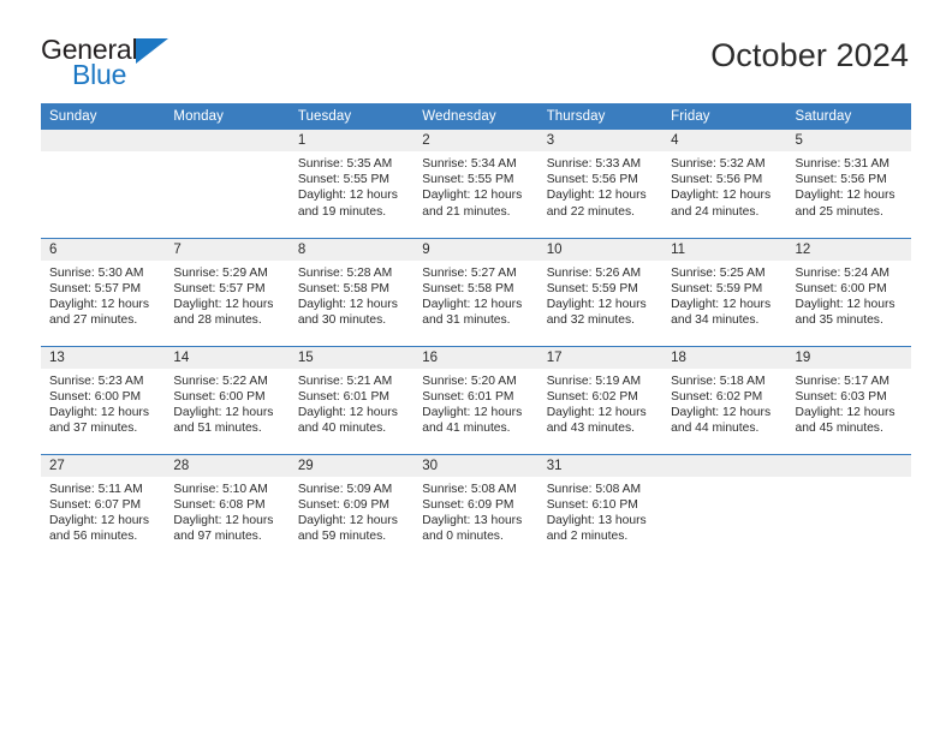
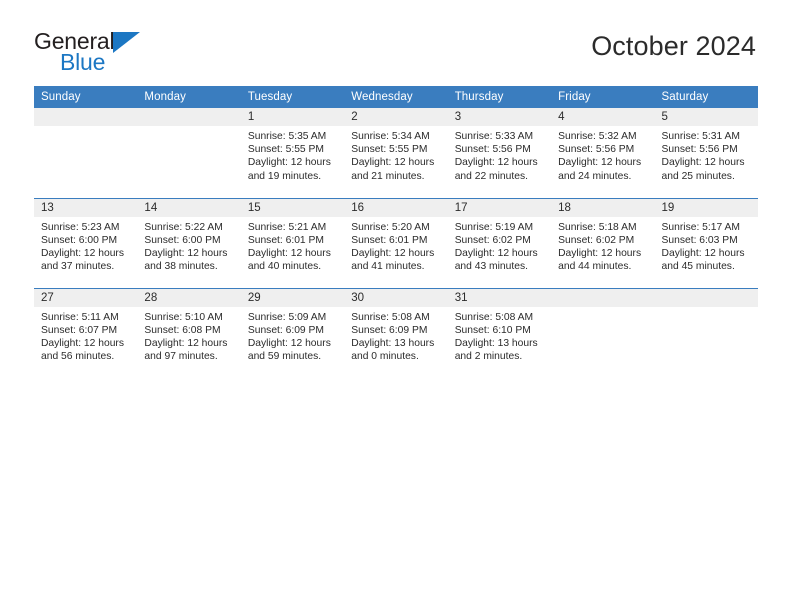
  General
  Blue
  October 2024
  Sunday	Monday	Tuesday	Wednesday	Thursday	Friday	Saturday
  		1Sunrise: 5:35 AMSunset: 5:55 PMDaylight: 12 hoursand 19 minutes.	2Sunrise: 5:34 AMSunset: 5:55 PMDaylight: 12 hoursand 21 minutes.	3Sunrise: 5:33 AMSunset: 5:56 PMDaylight: 12 hoursand 22 minutes.	4Sunrise: 5:32 AMSunset: 5:56 PMDaylight: 12 hoursand 24 minutes.	5Sunrise: 5:31 AMSunset: 5:56 PMDaylight: 12 hoursand 25 minutes.
- 6Sunrise: 5:30 AMSunset: 5:57 PMDaylight: 12 hoursand 27 minutes.	7Sunrise: 5:29 AMSunset: 5:57 PMDaylight: 12 hoursand 28 minutes.	8Sunrise: 5:28 AMSunset: 5:58 PMDaylight: 12 hoursand 30 minutes.	9Sunrise: 5:27 AMSunset: 5:58 PMDaylight: 12 hoursand 31 minutes.	10Sunrise: 5:26 AMSunset: 5:59 PMDaylight: 12 hoursand 32 minutes.	11Sunrise: 5:25 AMSunset: 5:59 PMDaylight: 12 hoursand 34 minutes.	12Sunrise: 5:24 AMSunset: 6:00 PMDaylight: 12 hoursand 35 minutes.
- 13Sunrise: 5:23 AMSunset: 6:00 PMDaylight: 12 hoursand 37 minutes.	14Sunrise: 5:22 AMSunset: 6:00 PMDaylight: 12 hoursand 51 minutes.	15Sunrise: 5:21 AMSunset: 6:01 PMDaylight: 12 hoursand 40 minutes.	16Sunrise: 5:20 AMSunset: 6:01 PMDaylight: 12 hoursand 41 minutes.	17Sunrise: 5:19 AMSunset: 6:02 PMDaylight: 12 hoursand 43 minutes.	18Sunrise: 5:18 AMSunset: 6:02 PMDaylight: 12 hoursand 44 minutes.	19Sunrise: 5:17 AMSunset: 6:03 PMDaylight: 12 hoursand 45 minutes.
+ 13Sunrise: 5:23 AMSunset: 6:00 PMDaylight: 12 hoursand 37 minutes.	14Sunrise: 5:22 AMSunset: 6:00 PMDaylight: 12 hoursand 38 minutes.	15Sunrise: 5:21 AMSunset: 6:01 PMDaylight: 12 hoursand 40 minutes.	16Sunrise: 5:20 AMSunset: 6:01 PMDaylight: 12 hoursand 41 minutes.	17Sunrise: 5:19 AMSunset: 6:02 PMDaylight: 12 hoursand 43 minutes.	18Sunrise: 5:18 AMSunset: 6:02 PMDaylight: 12 hoursand 44 minutes.	19Sunrise: 5:17 AMSunset: 6:03 PMDaylight: 12 hoursand 45 minutes.
  27Sunrise: 5:11 AMSunset: 6:07 PMDaylight: 12 hoursand 56 minutes.	28Sunrise: 5:10 AMSunset: 6:08 PMDaylight: 12 hoursand 97 minutes.	29Sunrise: 5:09 AMSunset: 6:09 PMDaylight: 12 hoursand 59 minutes.	30Sunrise: 5:08 AMSunset: 6:09 PMDaylight: 13 hoursand 0 minutes.	31Sunrise: 5:08 AMSunset: 6:10 PMDaylight: 13 hoursand 2 minutes.
